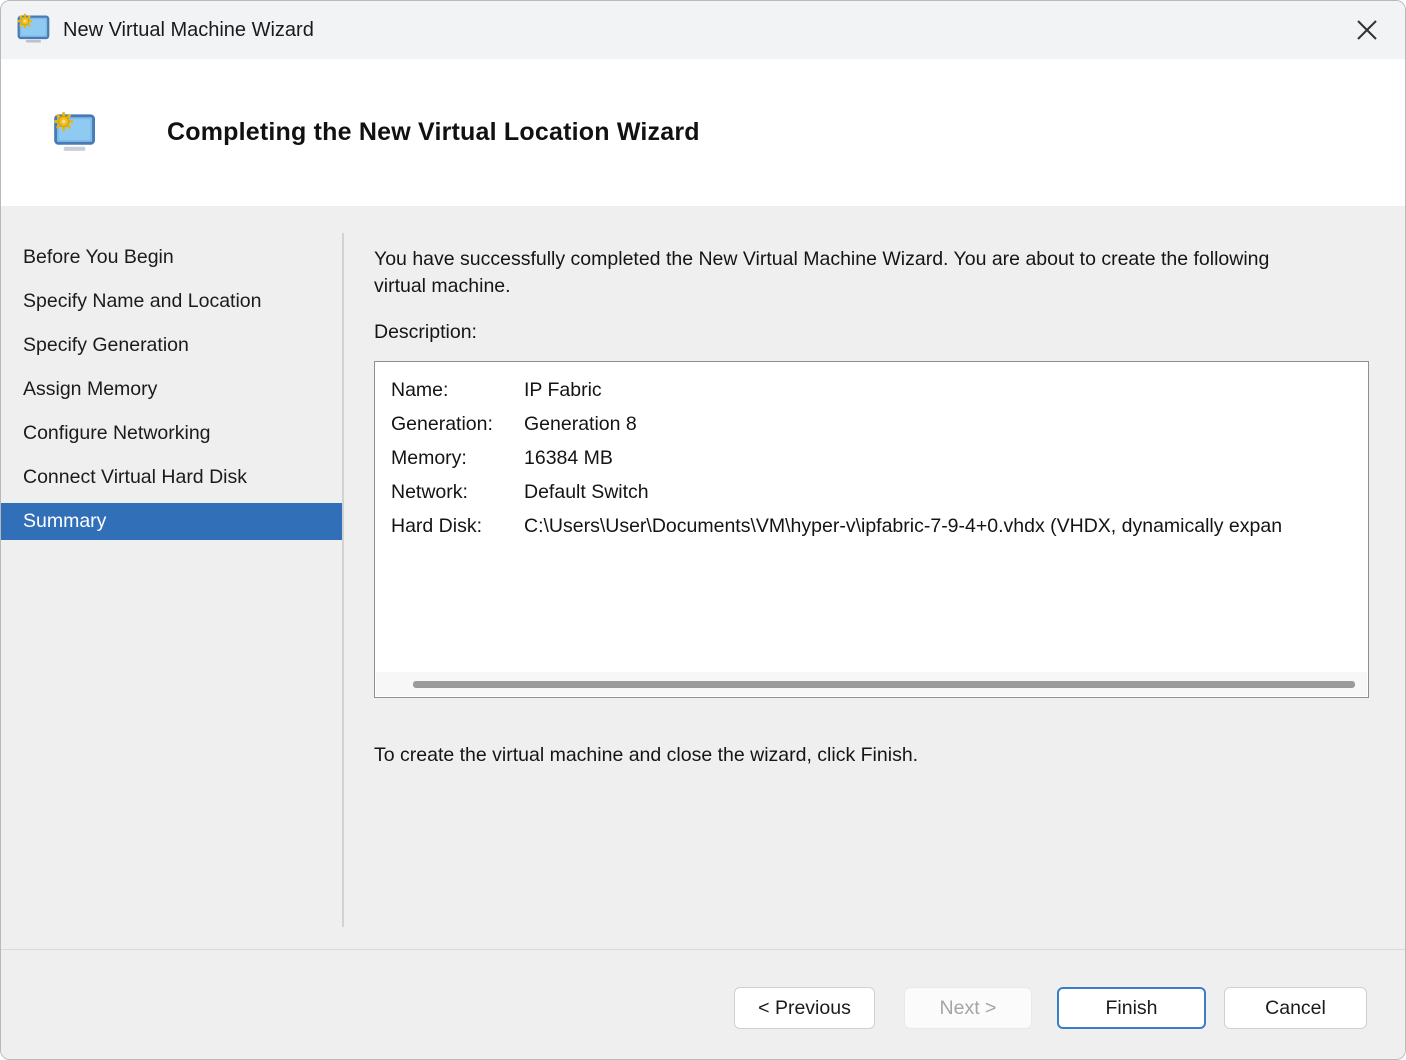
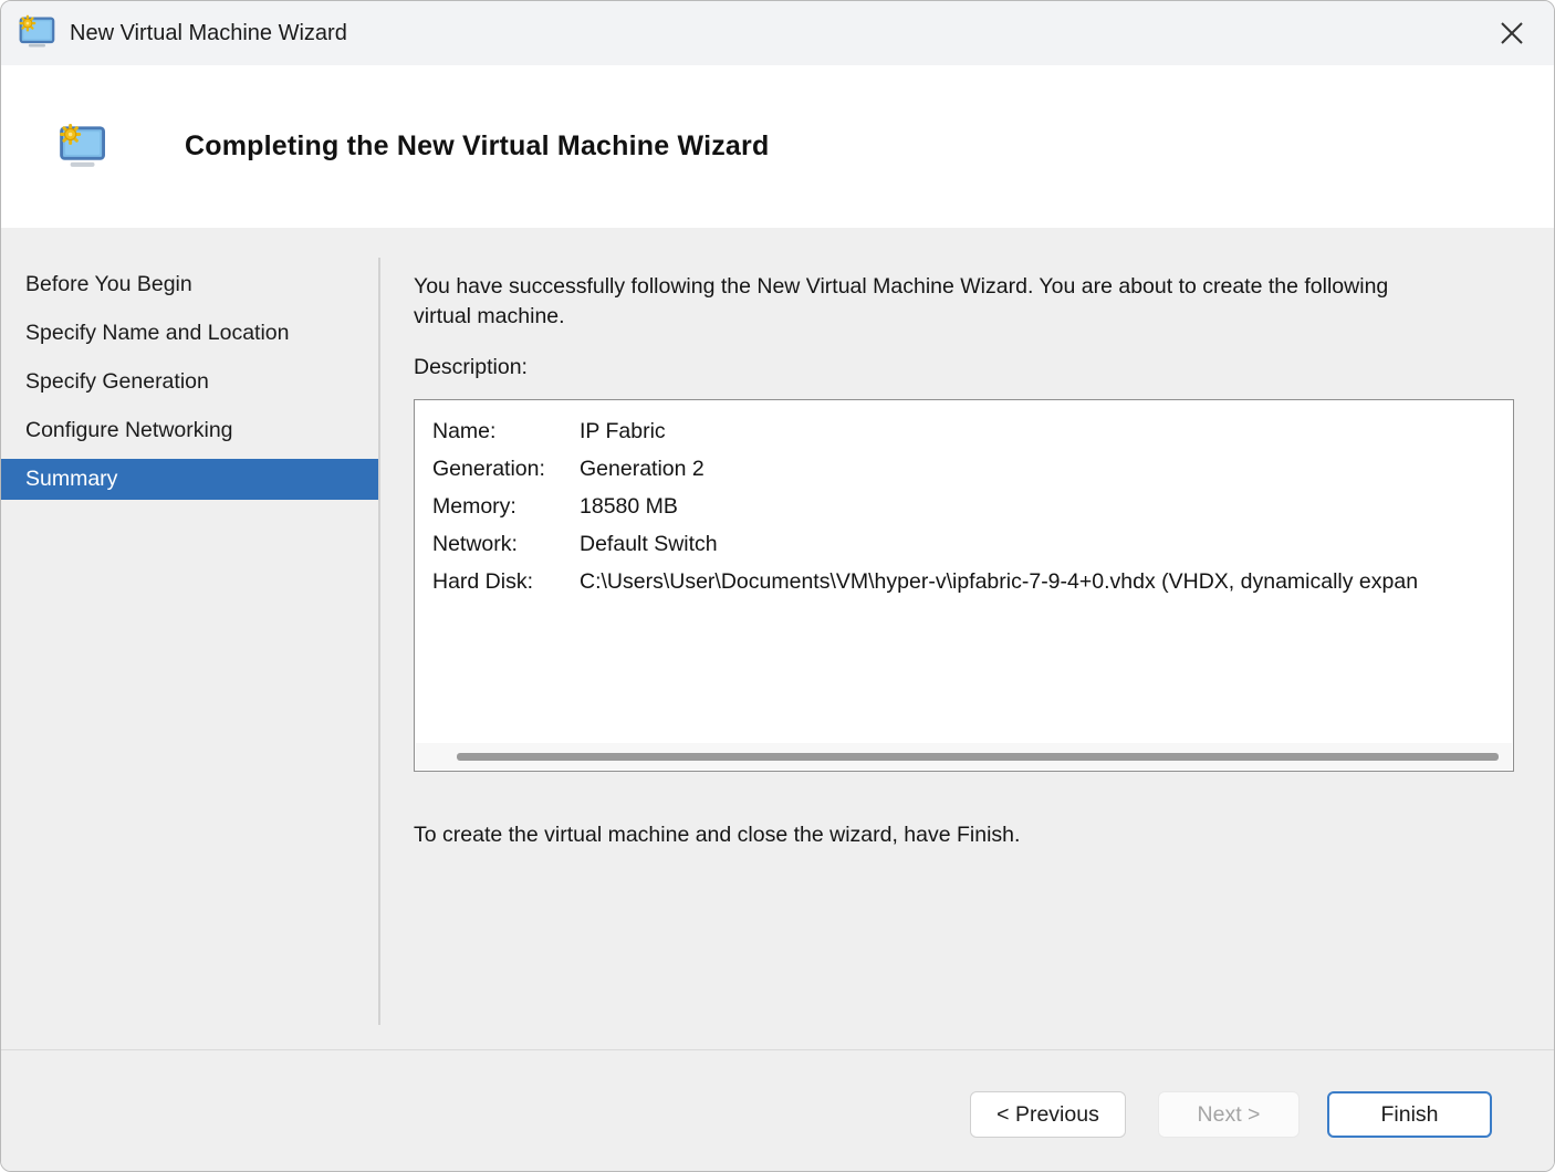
  New Virtual Machine Wizard
- Completing the New Virtual Location Wizard
+ Completing the New Virtual Machine Wizard
  Before You Begin
  Specify Name and Location
  Specify Generation
- Assign Memory
  Configure Networking
- Connect Virtual Hard Disk
  Summary
- You have successfully completed the New Virtual Machine Wizard. You are about to create the following virtual machine.
+ You have successfully following the New Virtual Machine Wizard. You are about to create the following virtual machine.
  Description:
  Name:
  IP Fabric
  Generation:
- Generation 8
+ Generation 2
  Memory:
- 16384 MB
+ 18580 MB
  Network:
  Default Switch
  Hard Disk:
  C:\Users\User\Documents\VM\hyper-v\ipfabric-7-9-4+0.vhdx (VHDX, dynamically expan
- To create the virtual machine and close the wizard, click Finish.
+ To create the virtual machine and close the wizard, have Finish.
  < Previous
  Next >
  Finish
- Cancel
